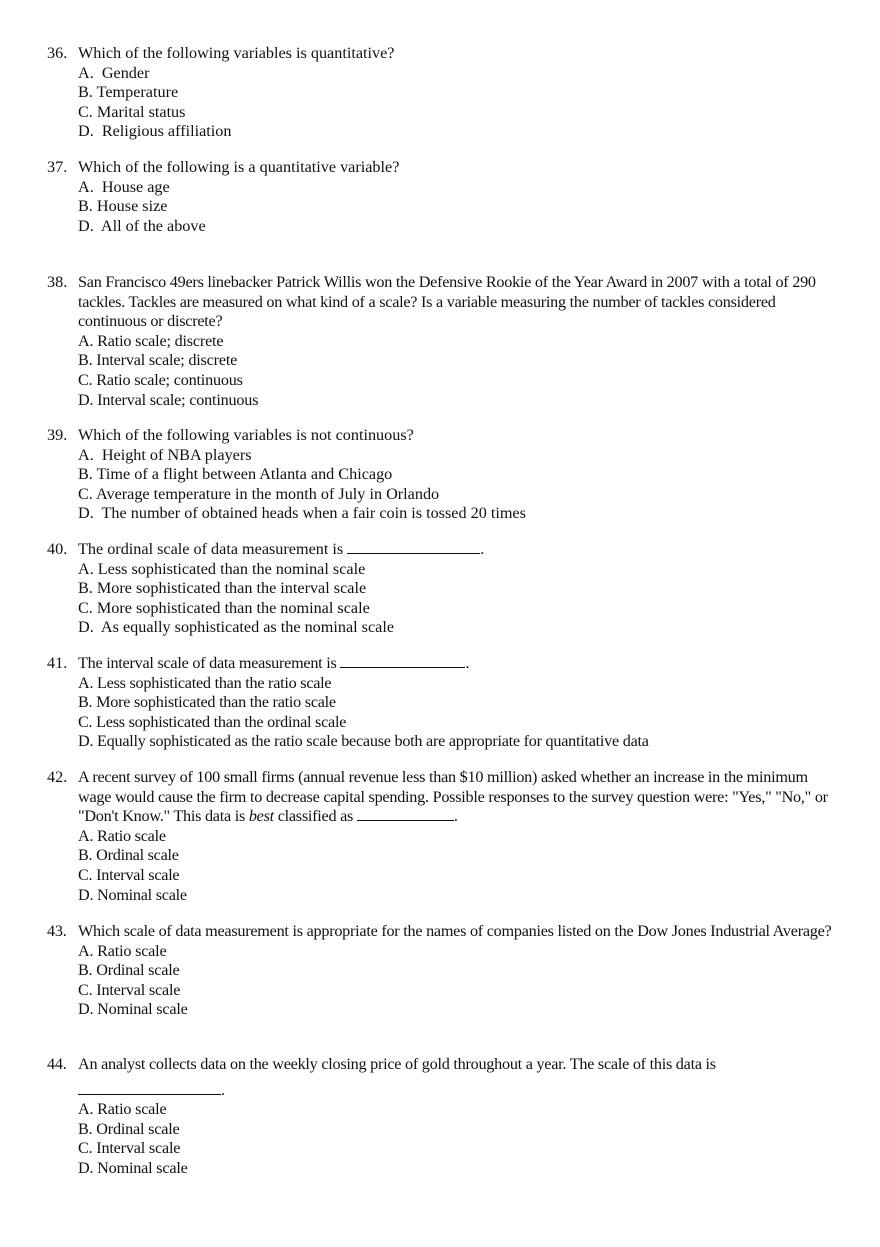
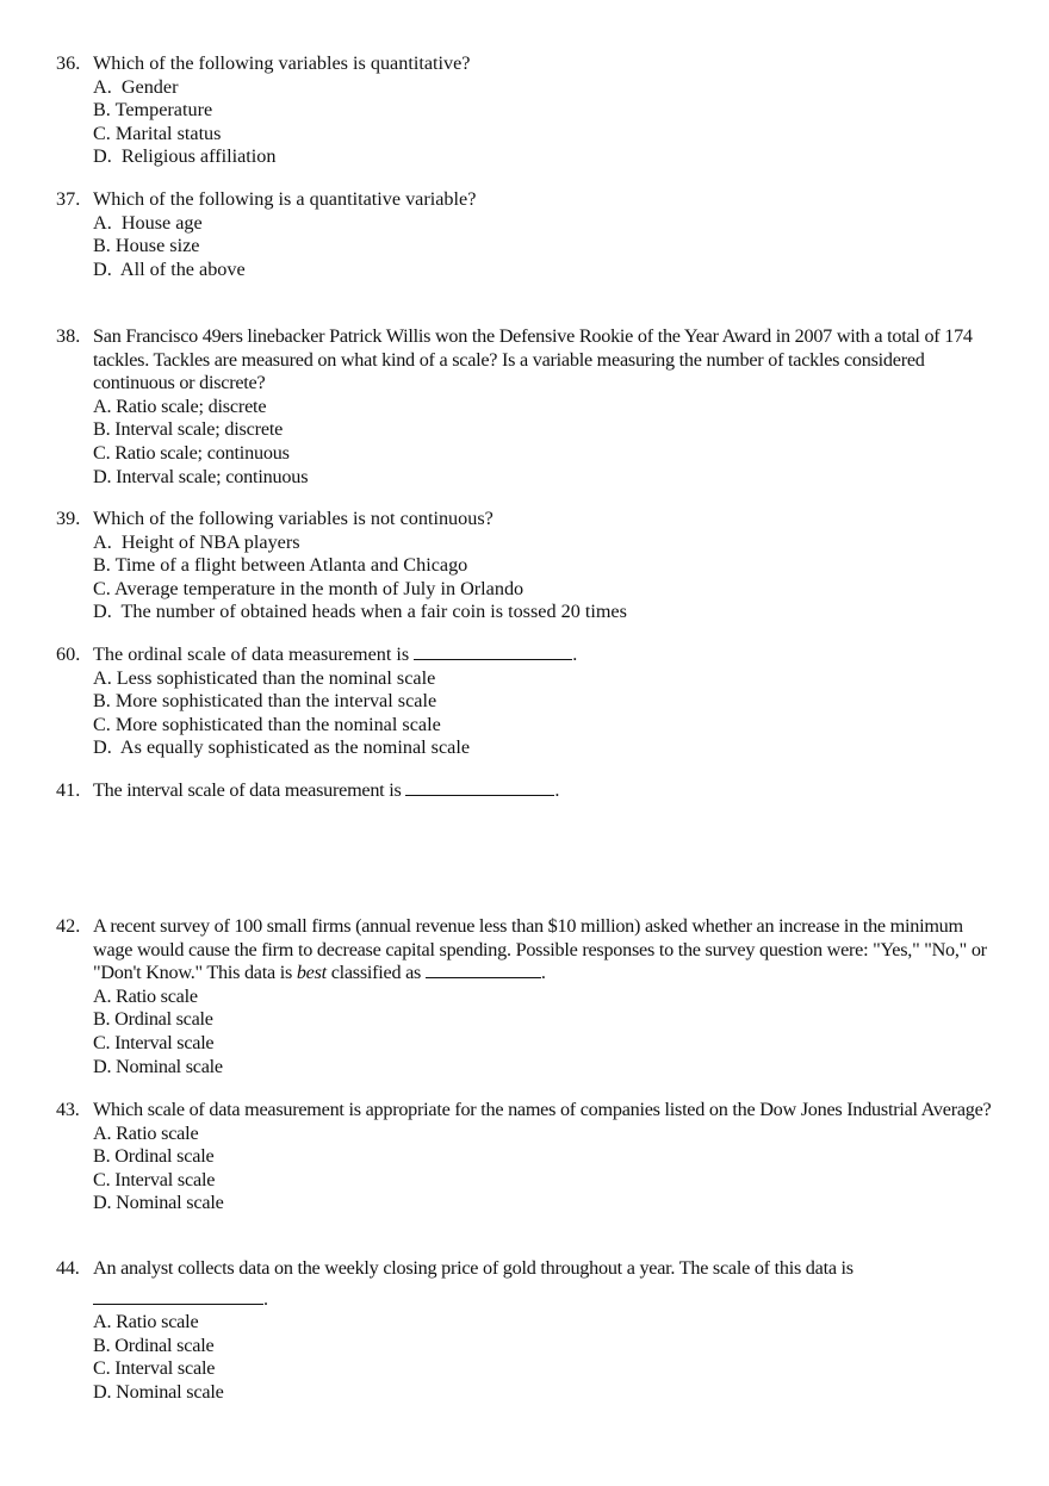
  36.
  Which of the following variables is quantitative?
  A. Gender
  B. Temperature
  C. Marital status
  D. Religious affiliation
  37.
  Which of the following is a quantitative variable?
  A. House age
  B. House size
  D. All of the above
  38.
- San Francisco 49ers linebacker Patrick Willis won the Defensive Rookie of the Year Award in 2007 with a total of 290 tackles. Tackles are measured on what kind of a scale? Is a variable measuring the number of tackles considered continuous or discrete?
+ San Francisco 49ers linebacker Patrick Willis won the Defensive Rookie of the Year Award in 2007 with a total of 174 tackles. Tackles are measured on what kind of a scale? Is a variable measuring the number of tackles considered continuous or discrete?
  A. Ratio scale; discrete
  B. Interval scale; discrete
  C. Ratio scale; continuous
  D. Interval scale; continuous
  39.
  Which of the following variables is not continuous?
  A. Height of NBA players
  B. Time of a flight between Atlanta and Chicago
  C. Average temperature in the month of July in Orlando
  D. The number of obtained heads when a fair coin is tossed 20 times
- 40.
+ 60.
  The ordinal scale of data measurement is .
  A. Less sophisticated than the nominal scale
  B. More sophisticated than the interval scale
  C. More sophisticated than the nominal scale
  D. As equally sophisticated as the nominal scale
  41.
  The interval scale of data measurement is .
- A. Less sophisticated than the ratio scale
- B. More sophisticated than the ratio scale
- C. Less sophisticated than the ordinal scale
- D. Equally sophisticated as the ratio scale because both are appropriate for quantitative data
  42.
  A recent survey of 100 small firms (annual revenue less than $10 million) asked whether an increase in the minimum wage would cause the firm to decrease capital spending. Possible responses to the survey question were: "Yes," "No," or "Don't Know." This data is best classified as .
  A. Ratio scale
  B. Ordinal scale
  C. Interval scale
  D. Nominal scale
  43.
  Which scale of data measurement is appropriate for the names of companies listed on the Dow Jones Industrial Average?
  A. Ratio scale
  B. Ordinal scale
  C. Interval scale
  D. Nominal scale
  44.
  An analyst collects data on the weekly closing price of gold throughout a year. The scale of this data is
  .
  A. Ratio scale
  B. Ordinal scale
  C. Interval scale
  D. Nominal scale
